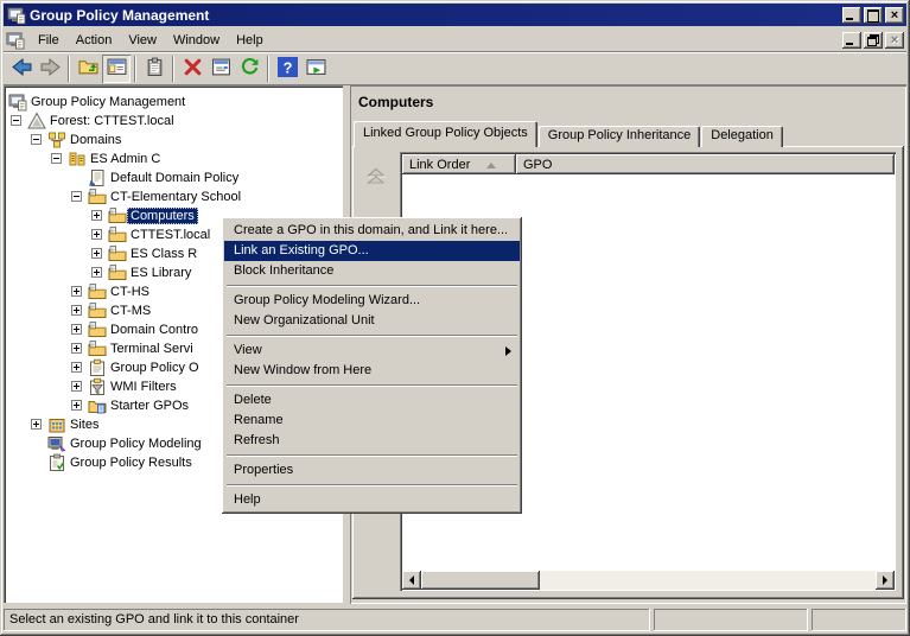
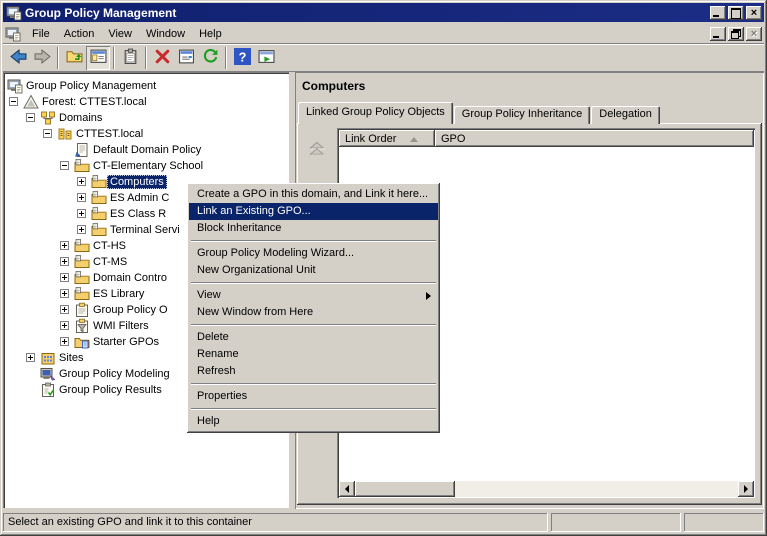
  Group Policy Management
  ×
  File Action View Window Help
  ×
  ?
  Group Policy Management
  Forest: CTTEST.local
  Domains
- ES Admin C
+ CTTEST.local
  Default Domain Policy
  CT-Elementary School
  Computers
- CTTEST.local
+ ES Admin C
  ES Class R
- ES Library
+ Terminal Servi
  CT-HS
  CT-MS
  Domain Contro
- Terminal Servi
+ ES Library
  Group Policy O
  WMI Filters
  Starter GPOs
  Sites
  Group Policy Modeling
  Group Policy Results
  Computers
  Linked Group Policy Objects
  Group Policy Inheritance
  Delegation
  Link Order
  GPO
  Select an existing GPO and link it to this container
  Create a GPO in this domain, and Link it here...
  Link an Existing GPO...
  Block Inheritance
  Group Policy Modeling Wizard...
  New Organizational Unit
  View
  New Window from Here
  Delete
  Rename
  Refresh
  Properties
  Help
